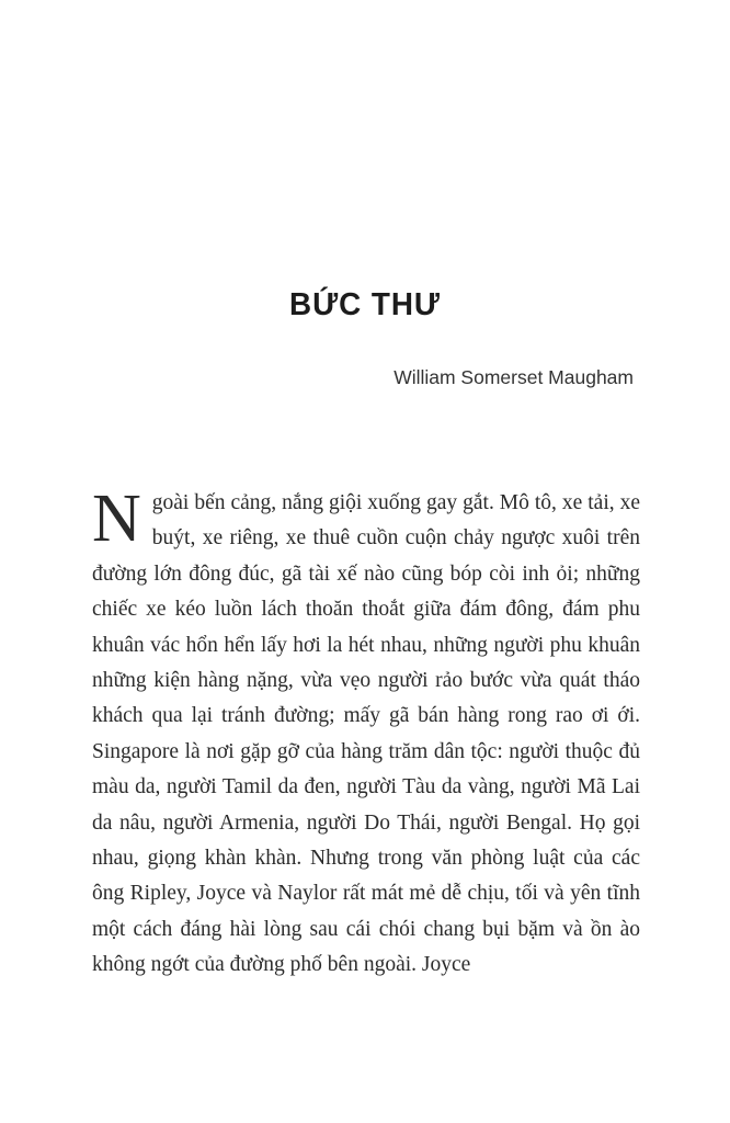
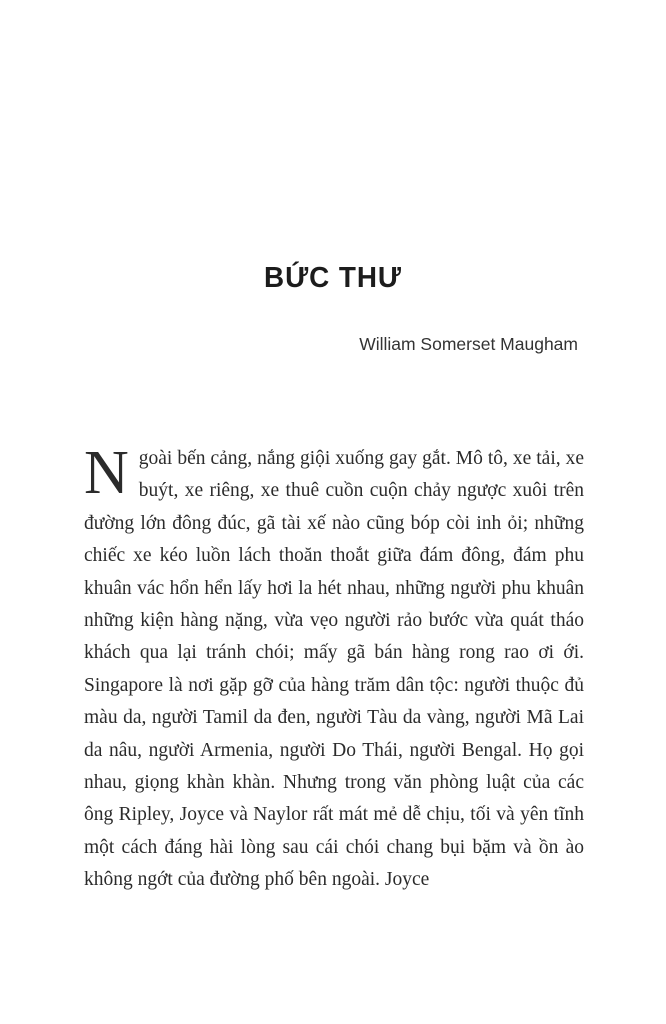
  BỨC THƯ
  William Somerset Maugham
  N
- goài bến cảng, nắng giội xuống gay gắt. Mô tô, xe tải, xe buýt, xe riêng, xe thuê cuồn cuộn chảy ngược xuôi trên đường lớn đông đúc, gã tài xế nào cũng bóp còi inh ỏi; những chiếc xe kéo luồn lách thoăn thoắt giữa đám đông, đám phu khuân vác hổn hển lấy hơi la hét nhau, những người phu khuân những kiện hàng nặng, vừa vẹo người rảo bước vừa quát tháo khách qua lại tránh đường; mấy gã bán hàng rong rao ơi ới. Singapore là nơi gặp gỡ của hàng trăm dân tộc: người thuộc đủ màu da, người Tamil da đen, người Tàu da vàng, người Mã Lai da nâu, người Armenia, người Do Thái, người Bengal. Họ gọi nhau, giọng khàn khàn. Nhưng trong văn phòng luật của các ông Ripley, Joyce và Naylor rất mát mẻ dễ chịu, tối và yên tĩnh một cách đáng hài lòng sau cái chói chang bụi bặm và ồn ào không ngớt của đường phố bên ngoài. Joyce
+ goài bến cảng, nắng giội xuống gay gắt. Mô tô, xe tải, xe buýt, xe riêng, xe thuê cuồn cuộn chảy ngược xuôi trên đường lớn đông đúc, gã tài xế nào cũng bóp còi inh ỏi; những chiếc xe kéo luồn lách thoăn thoắt giữa đám đông, đám phu khuân vác hổn hển lấy hơi la hét nhau, những người phu khuân những kiện hàng nặng, vừa vẹo người rảo bước vừa quát tháo khách qua lại tránh chói; mấy gã bán hàng rong rao ơi ới. Singapore là nơi gặp gỡ của hàng trăm dân tộc: người thuộc đủ màu da, người Tamil da đen, người Tàu da vàng, người Mã Lai da nâu, người Armenia, người Do Thái, người Bengal. Họ gọi nhau, giọng khàn khàn. Nhưng trong văn phòng luật của các ông Ripley, Joyce và Naylor rất mát mẻ dễ chịu, tối và yên tĩnh một cách đáng hài lòng sau cái chói chang bụi bặm và ồn ào không ngớt của đường phố bên ngoài. Joyce
